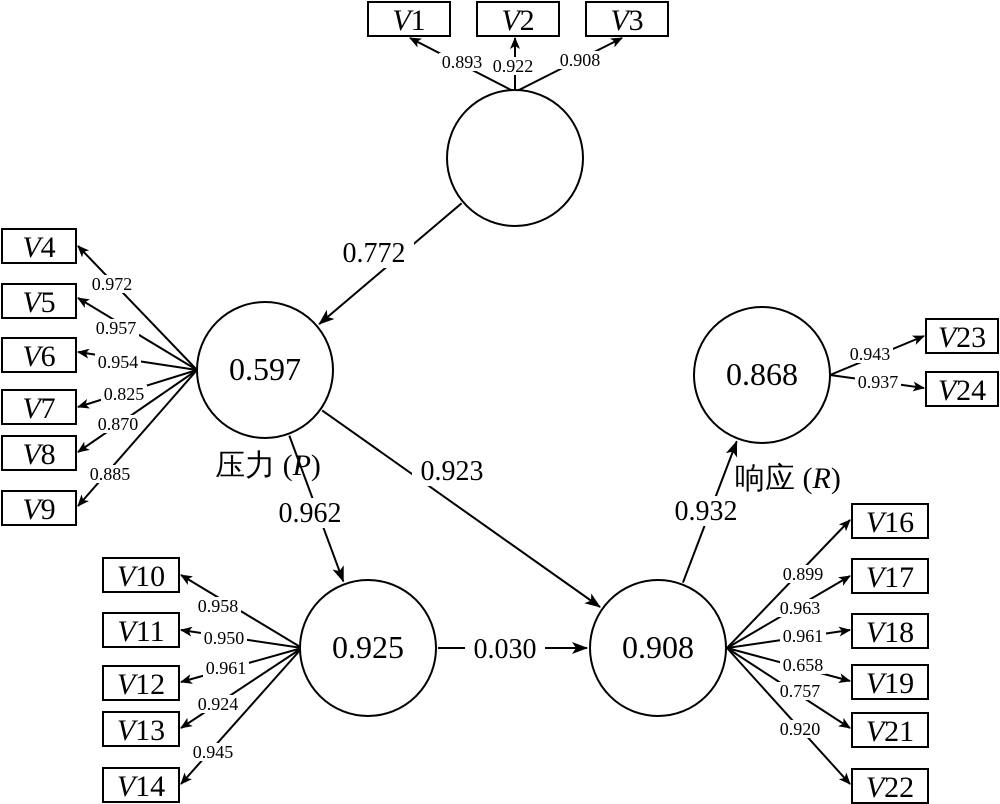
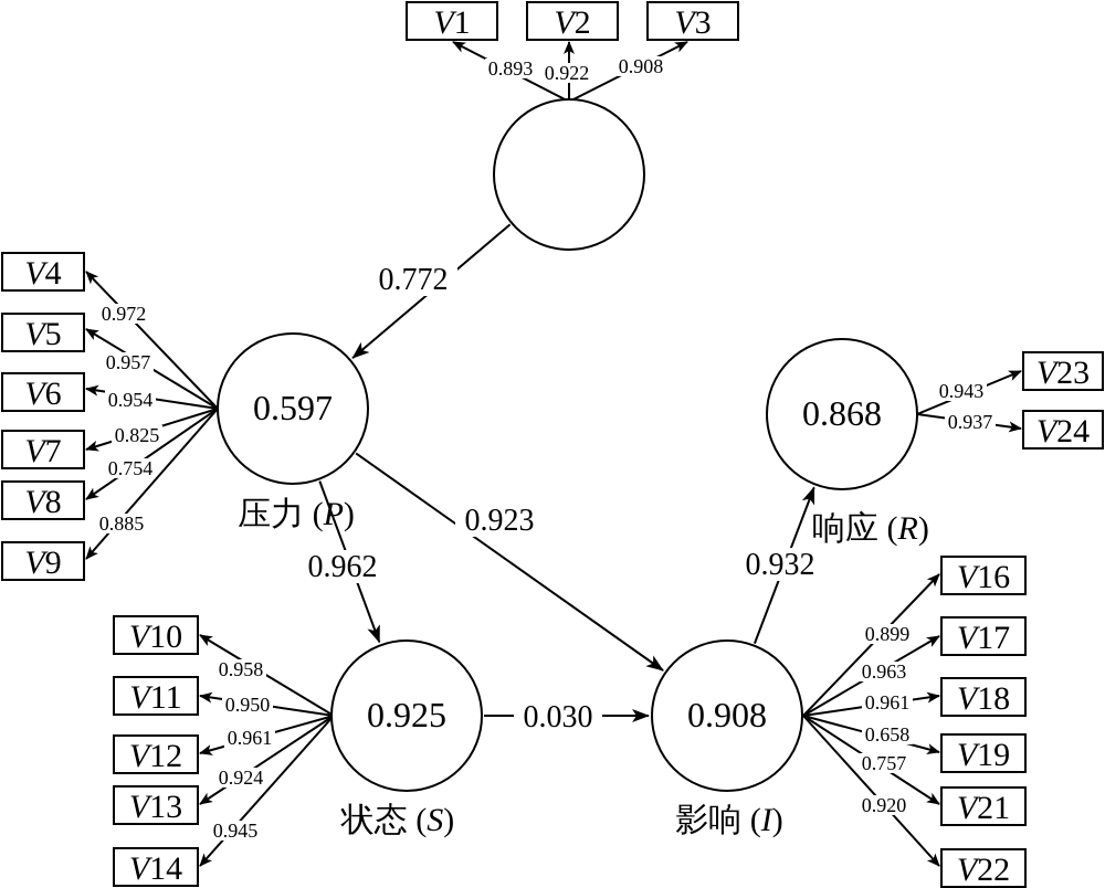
  V1
  V2
  V3
  V4
  V5
  V6
  V7
  V8
  V9
  V10
  V11
  V12
  V13
  V14
  V16
  V17
  V18
  V19
  V21
  V22
  V23
  V24
  0.597
  0.925
  0.908
  0.868
  0.772
  0.962
  0.923
  0.030
  0.932
  0.893
  0.922
  0.908
  0.972
  0.957
  0.954
  0.825
- 0.870
+ 0.754
  0.885
  0.958
  0.950
  0.961
  0.924
  0.945
  0.899
  0.963
  0.961
  0.658
  0.757
  0.920
  0.943
  0.937
  压力 (P)
+ 状态 (S)
+ 影响 (I)
  响应 (R)
